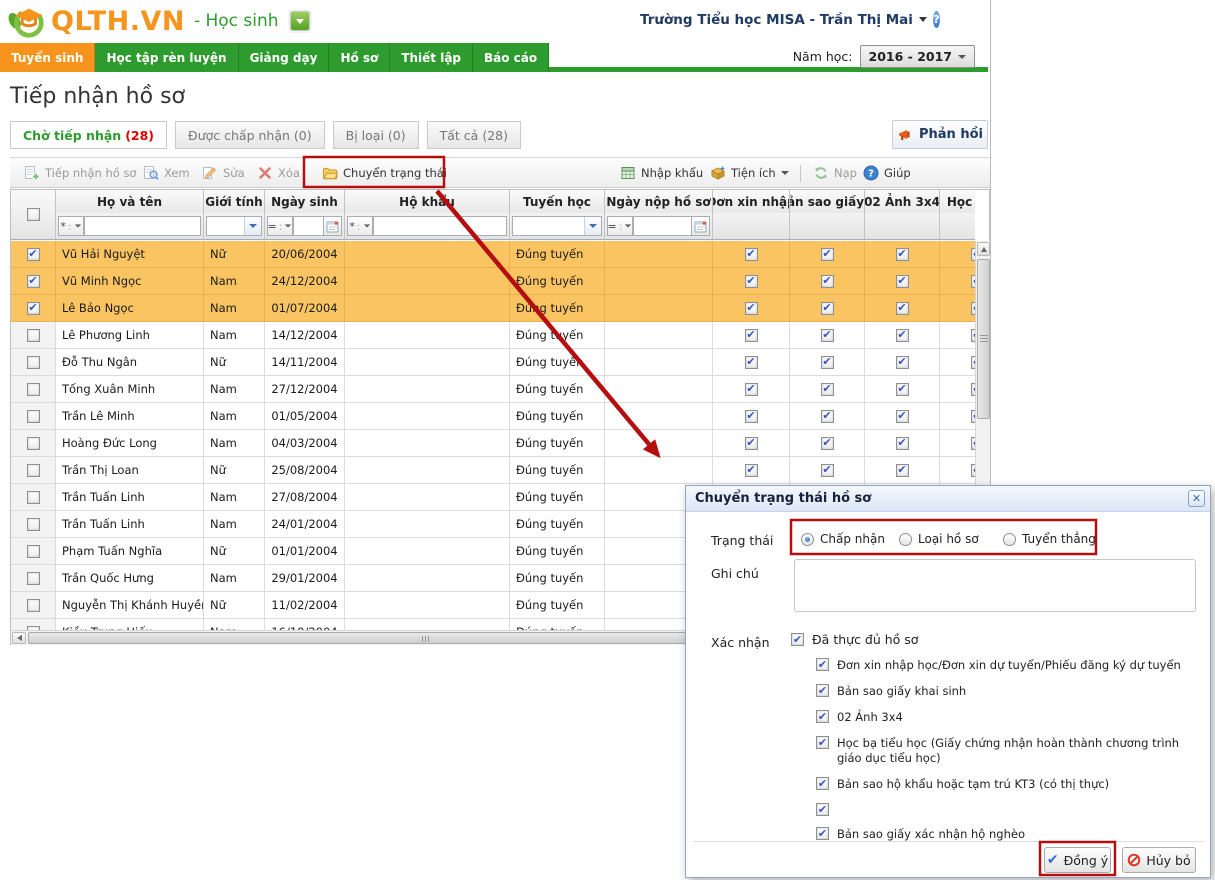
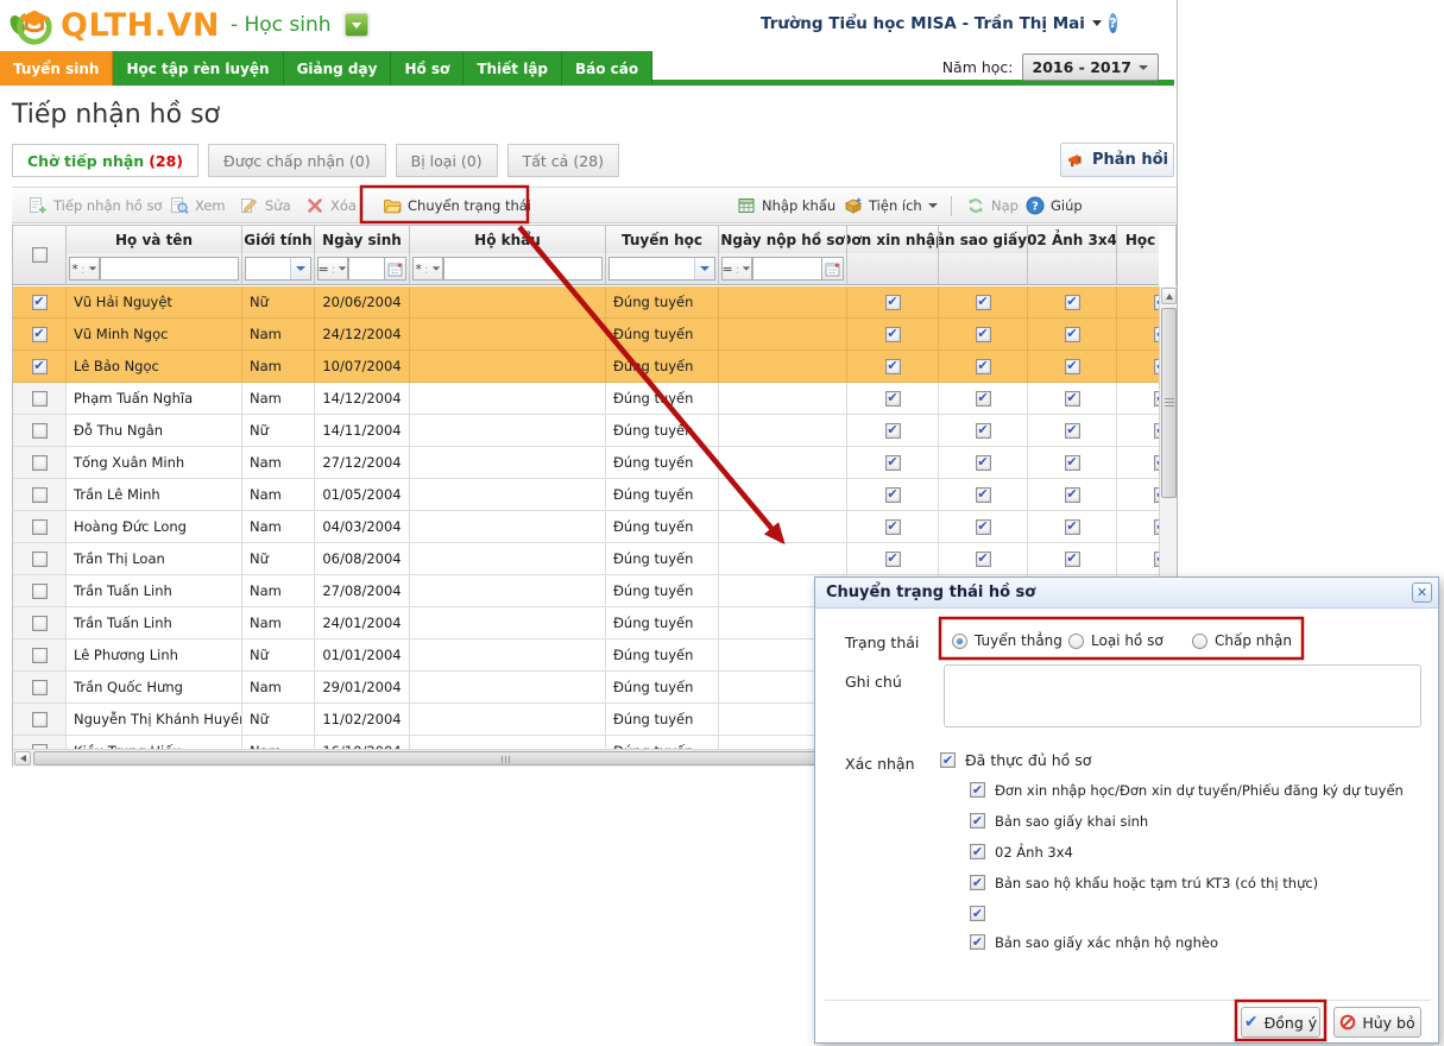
  QLTH.VN
  - Học sinh
  Trường Tiểu học MISA - Trần Thị Mai
  ?
  Tuyển sinh
  Học tập rèn luyện
  Giảng dạy
  Hồ sơ
  Thiết lập
  Báo cáo
  Năm học:
  2016 - 2017
  Tiếp nhận hồ sơ
  Chờ tiếp nhận
  (28)
  Được chấp nhận
  (0)
  Bị loại
  (0)
  Tất cả
  (28)
  Phản hồi
  Tiếp nhận hồ sơ
  Xem
  Sửa
  Xóa
  Chuyển trạng thái
  Nhập khẩu
  Tiện ích
  Nạp
  ?
  Giúp
  Họ và tên
  Giới tính
  Ngày sinh
  Hộ khẩu
  Tuyến học
  Ngày nộp hồ sơ
  ơn xin nhậ
  ản sao giấy
  02 Ảnh 3x4
  *
  :
  =
  :
  *
  :
  =
  :
  Vũ Hải Nguyệt
  Nữ
  20/06/2004
  Đúng tuyến
  Vũ Minh Ngọc
  Nam
  24/12/2004
  Đúng tuyến
  Lê Bảo Ngọc
  Nam
- 01/07/2004
+ 10/07/2004
  Đúg tuyến
- Lê Phương Linh
+ Phạm Tuấn Nghĩa
  Nam
  14/12/2004
  Đúng tyến
  Đỗ Thu Ngân
  Nữ
  14/11/2004
  Đúng tuyế
  Tống Xuân Minh
  Nam
  27/12/2004
  Đúng tuyến
  Trần Lê Minh
  Nam
  01/05/2004
  Đúng tuyến
  Hoàng Đức Long
  Nam
  04/03/2004
  Đúng tuyến
  Trần Thị Loan
  Nữ
- 25/08/2004
+ 06/08/2004
  Đúng tuyến
  Trần Tuấn Linh
  Nam
  27/08/2004
  Đúng tuyến
  Trần Tuấn Linh
  Nam
  24/01/2004
  Đúng tuyến
- Phạm Tuấn Nghĩa
+ Lê Phương Linh
  Nữ
  01/01/2004
  Đúng tuyến
  Trần Quốc Hưng
  Nam
  29/01/2004
  Đúng tuyến
  Nguyễn Thị Khánh Huyề
  Nữ
  11/02/2004
  Đúng tuyến
  Chuyển trạng thái hồ sơ
  ✕
  Trạng thái
- Chấp nhận
+ Tuyển thẳng
  Loại hồ sơ
- Tuyển thẳng
+ Chấp nhận
  Ghi chú
  Xác nhận
  Đã thực đủ hồ sơ
  Đơn xin nhập học/Đơn xin dự tuyển/Phiếu đăng ký dự tuyển
  Bản sao giấy khai sinh
  02 Ảnh 3x4
- Học bạ tiểu học (Giấy chứng nhận hoàn thành chương trình giáo dục tiểu học)
  Bản sao hộ khẩu hoặc tạm trú KT3 (có thị thực)
  Bản sao giấy xác nhận hộ nghèo
  ✔
  Đồng ý
  Hủy bỏ
